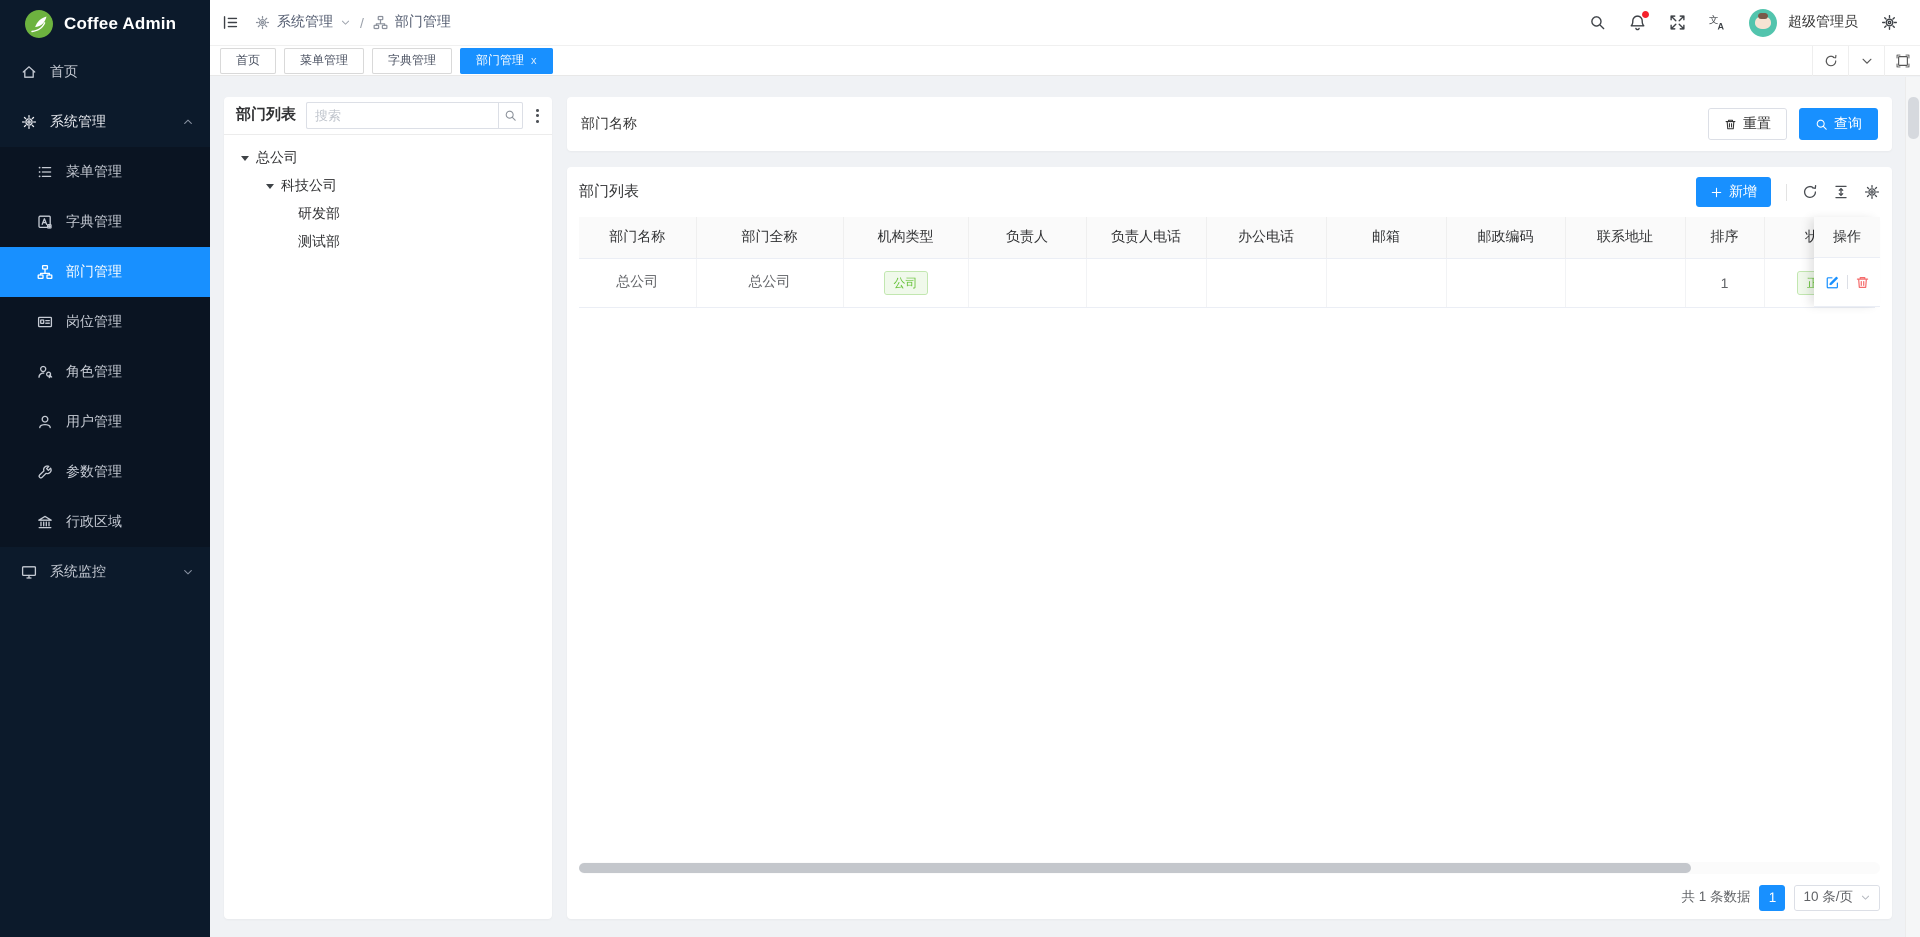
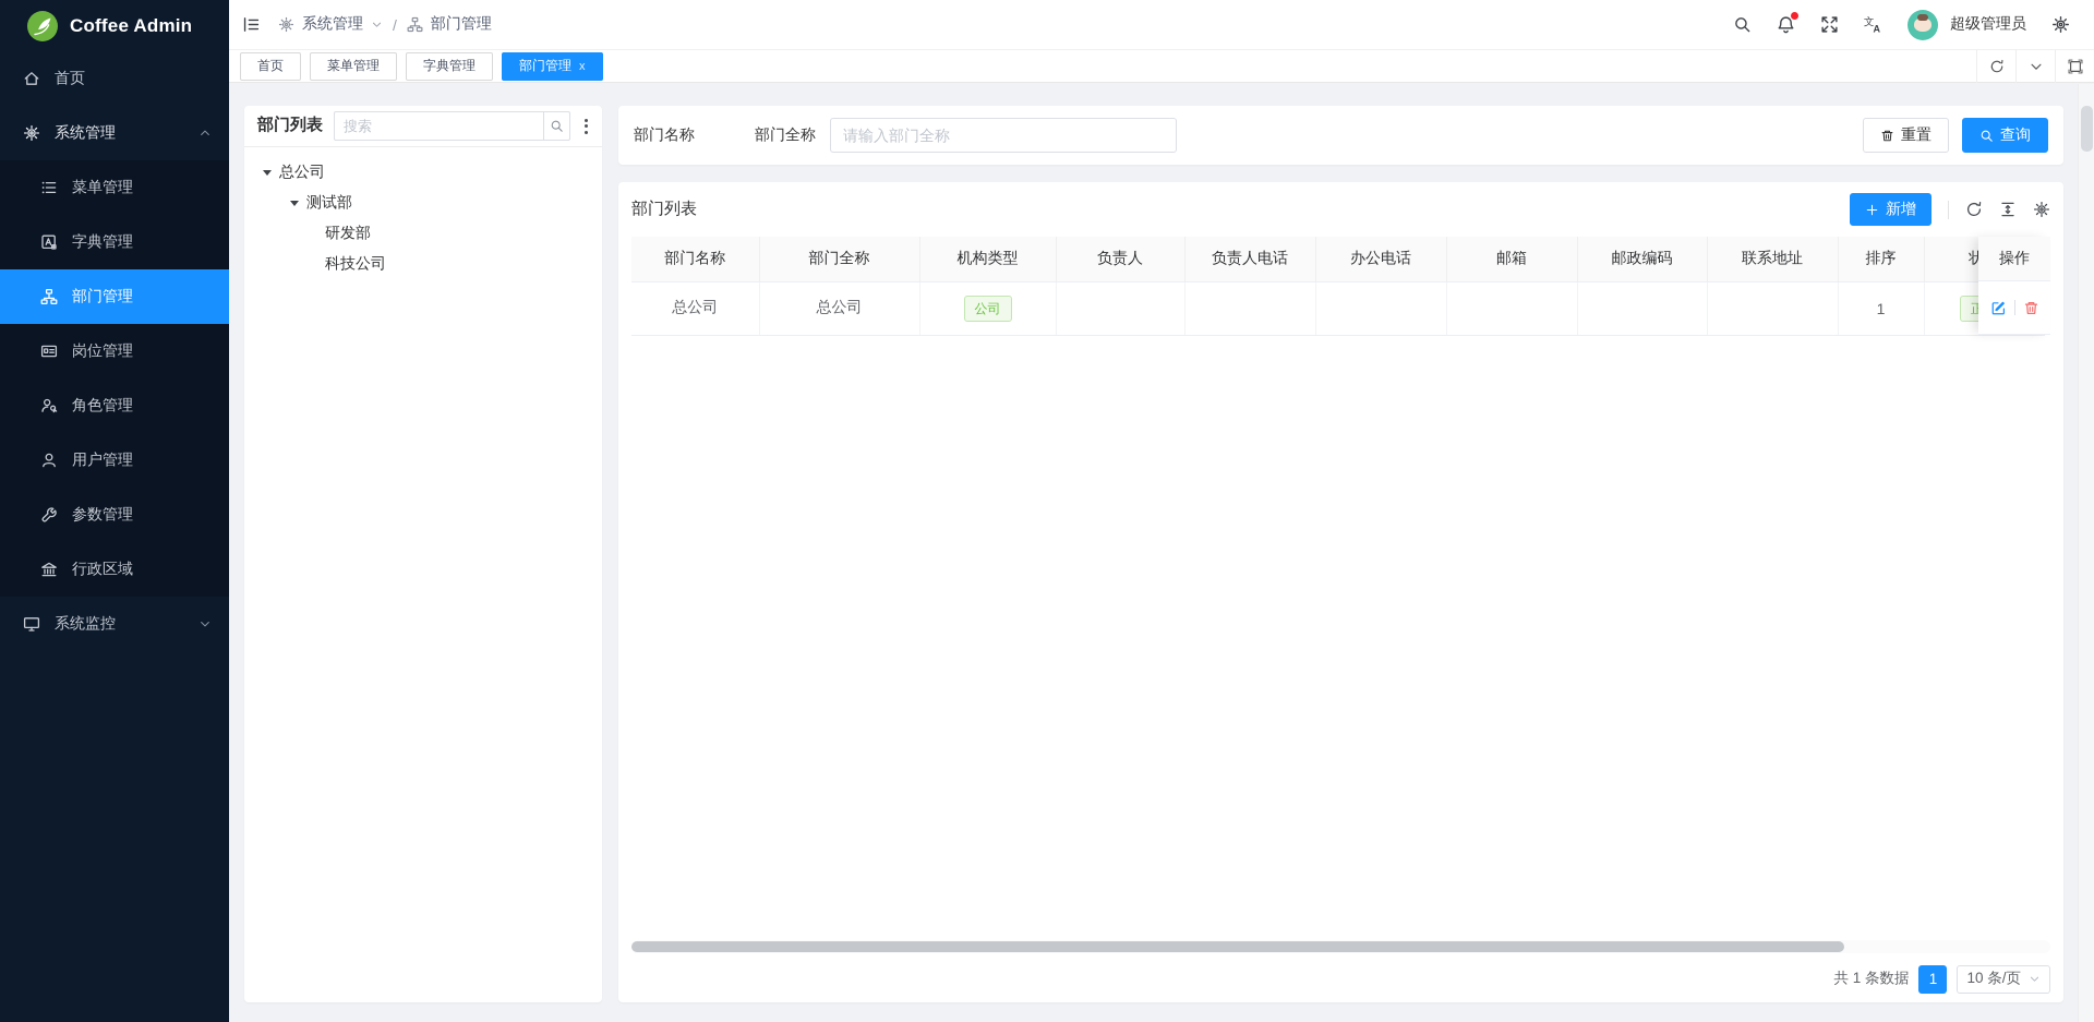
  Coffee Admin
  首页
  系统管理
  菜单管理
  字典管理
  部门管理
  岗位管理
  角色管理
  用户管理
  参数管理
  行政区域
  系统监控
  系统管理
  /
  部门管理
  文
  A
  超级管理员
  首页
  菜单管理
  字典管理
  部门管理
  x
  部门列表
  搜索
  总公司
- 科技公司
+ 测试部
  研发部
- 测试部
+ 科技公司
  部门名称
+ 部门全称
+ 请输入部门全称
  重置
  查询
  部门列表
  新增
  部门名称	部门全称	机构类型	负责人	负责人电话	办公电话	邮箱	邮政编码	联系地址	排序	状
  总公司	总公司	公司							1	正
  操作
  共 1 条数据
  1
  10 条/页
